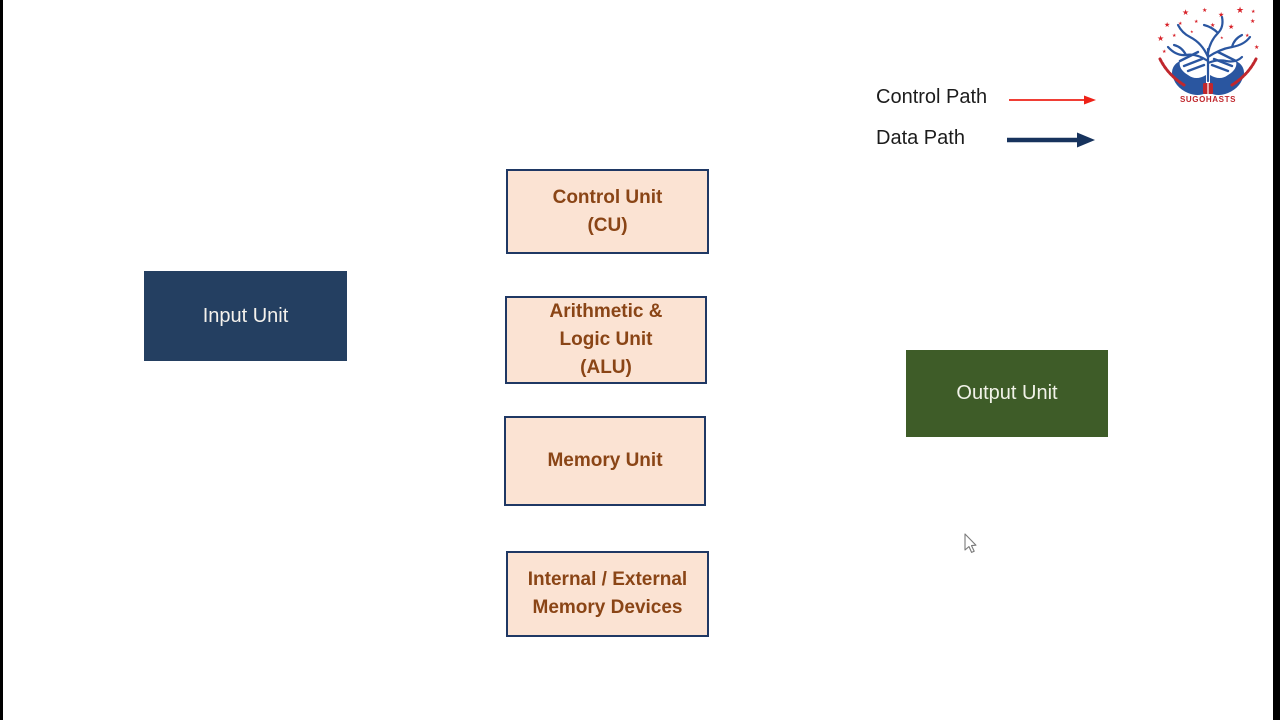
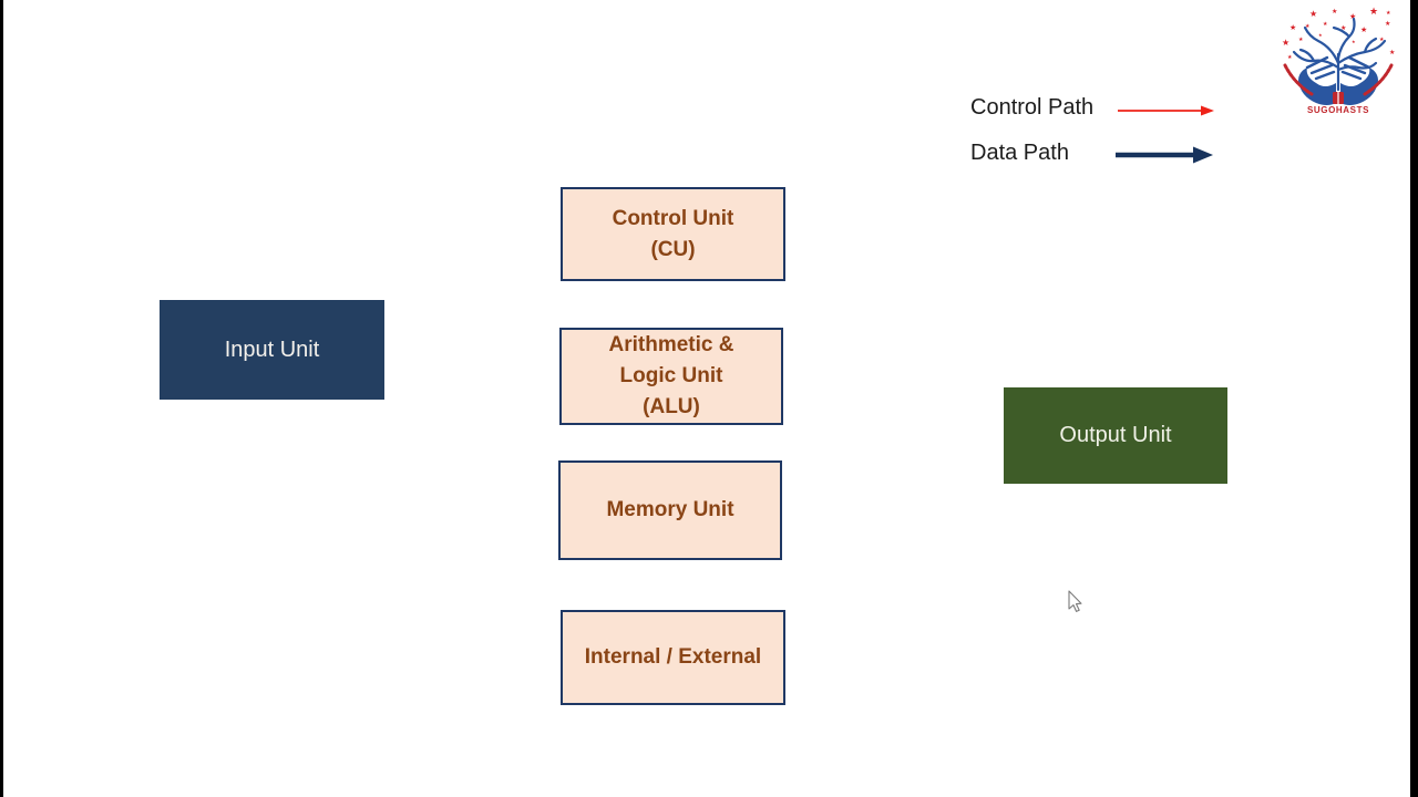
  Control Path
  Data Path
  Control Unit
  (CU)
  Arithmetic &
  Logic Unit
  (ALU)
  Memory Unit
  Internal / External
- Memory Devices
  Input Unit
  Output Unit
  ★
  ★
  ★
  ★
  ★
  ★
  SUGOHASTS
